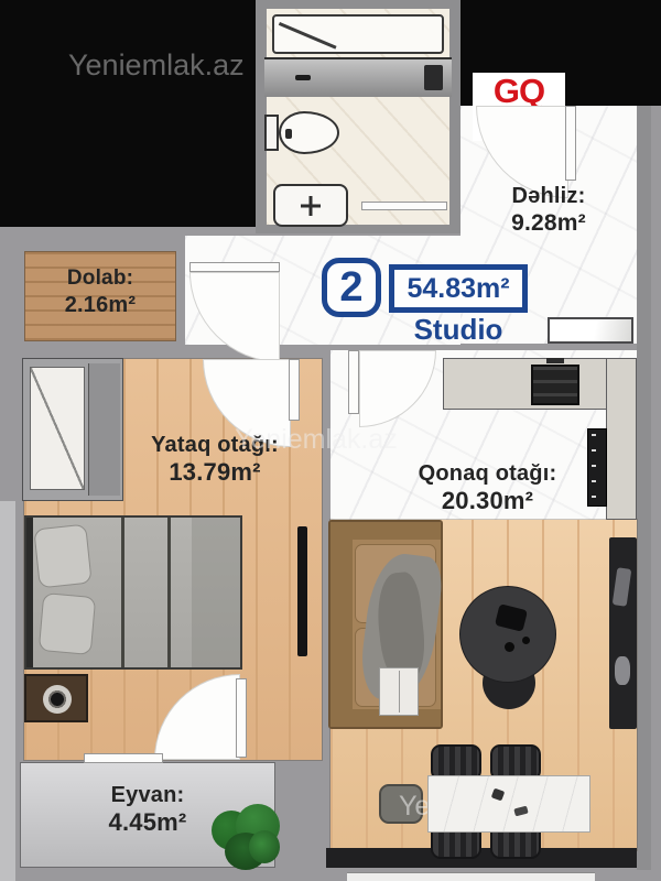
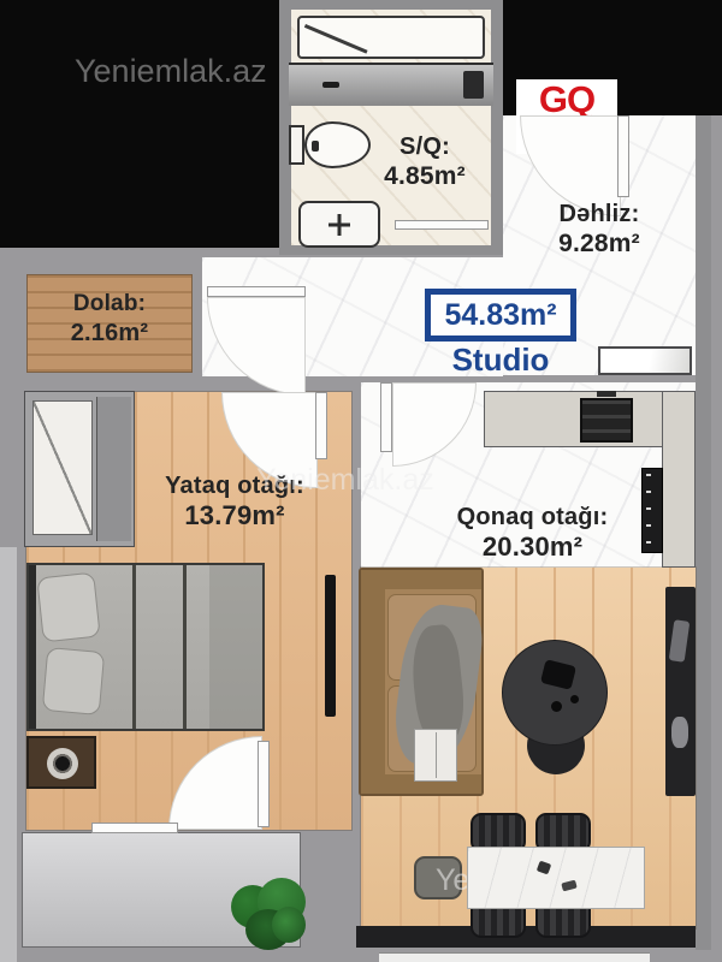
  Yeniemlak.az
+ S/Q:
+ 4.85m²
  GQ
  Dəhliz:
  9.28m²
  Dolab:
  2.16m²
- 2
  54.83m²
  Studio
  Yataq otağı:
  13.79m²
  Qonaq otağı:
  20.30m²
- Eyvan:
- 4.45m²
  Yeniemlak.az
